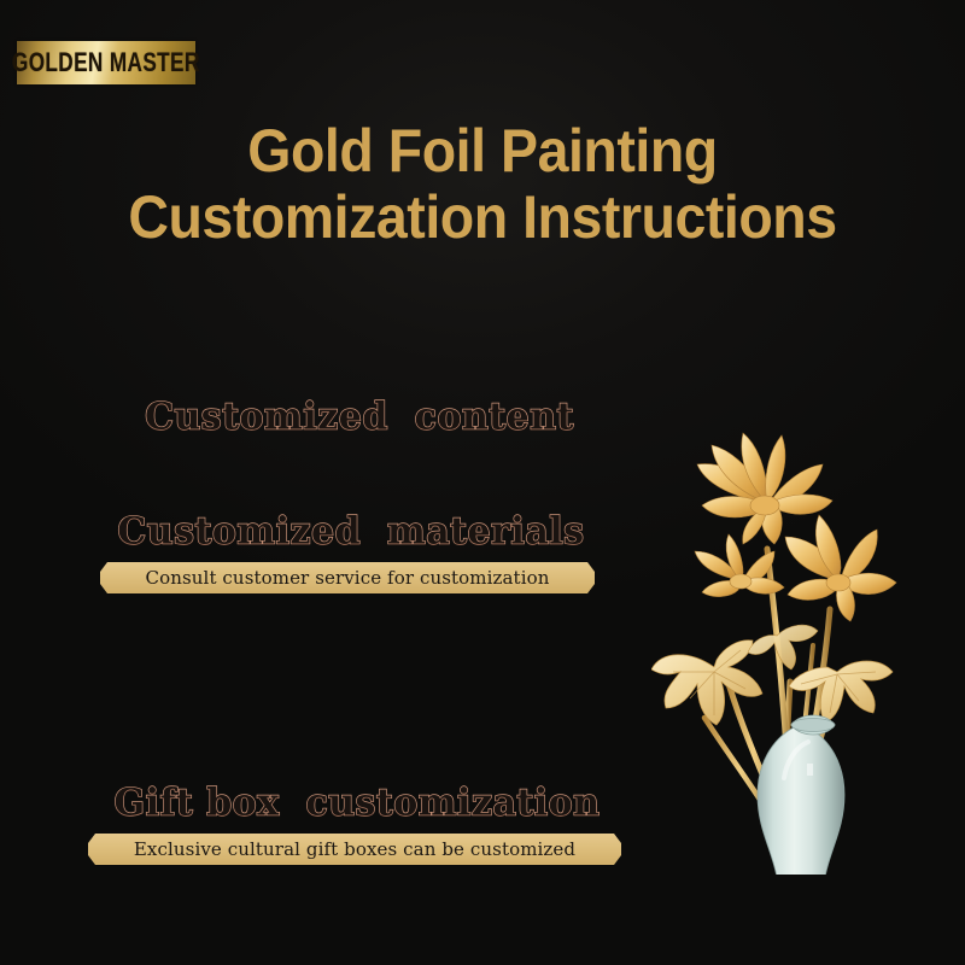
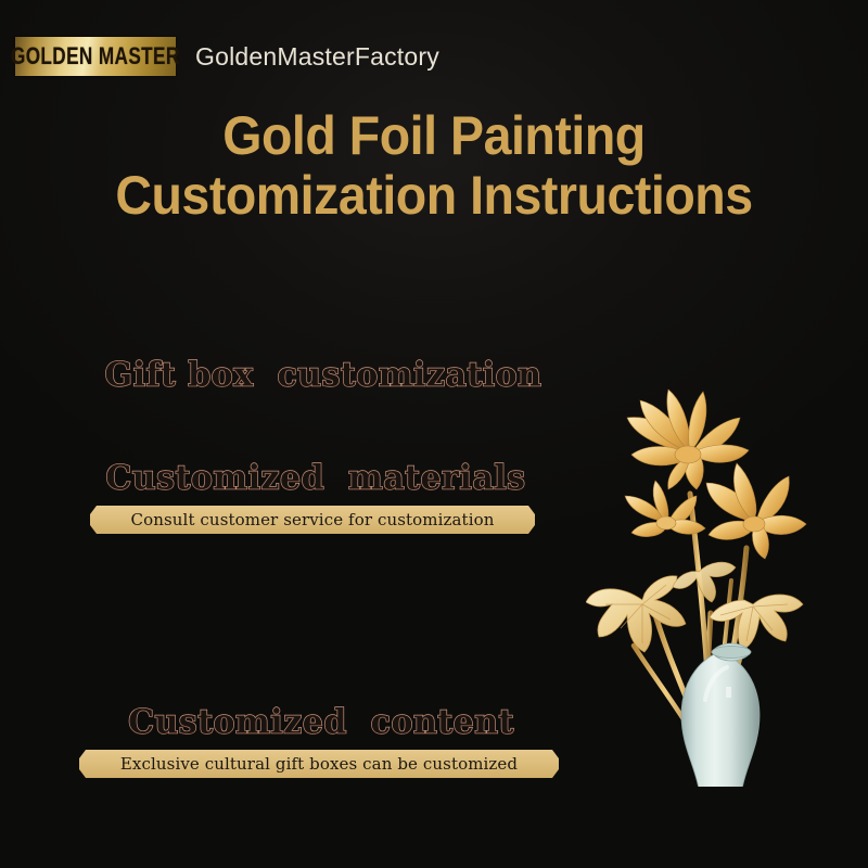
  GOLDEN MASTER
+ GoldenMasterFactory
  Gold Foil Painting
  Customization Instructions
- Customized content
+ Gift box customization
  Customized materials
  Consult customer service for customization
- Gift box customization
+ Customized content
  Exclusive cultural gift boxes can be customized
